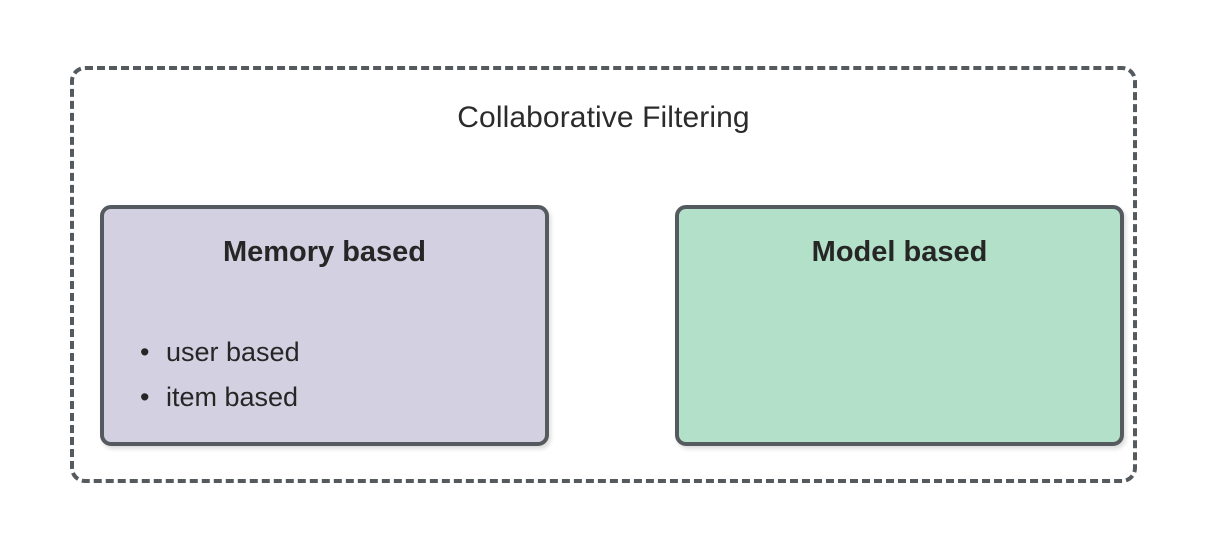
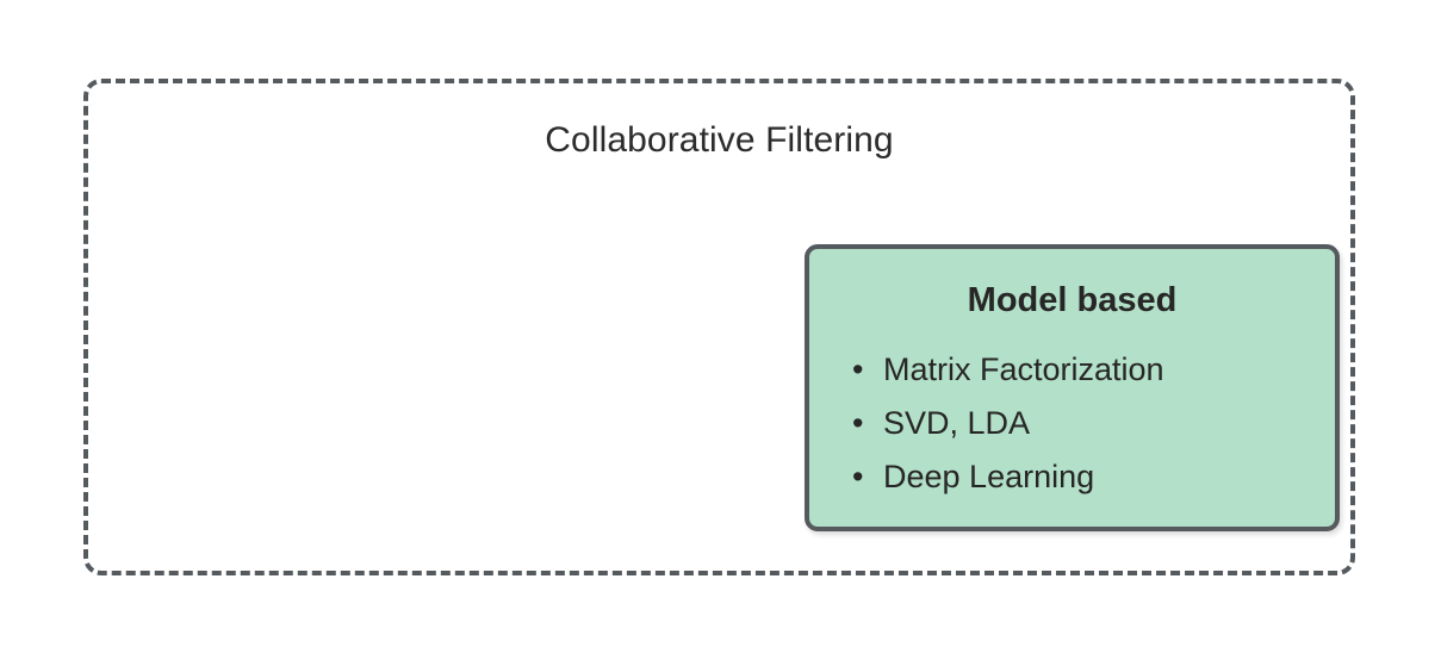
  Collaborative Filtering
- Memory based
- user based
- item based
  Model based
+ Matrix Factorization
+ SVD, LDA
+ Deep Learning
